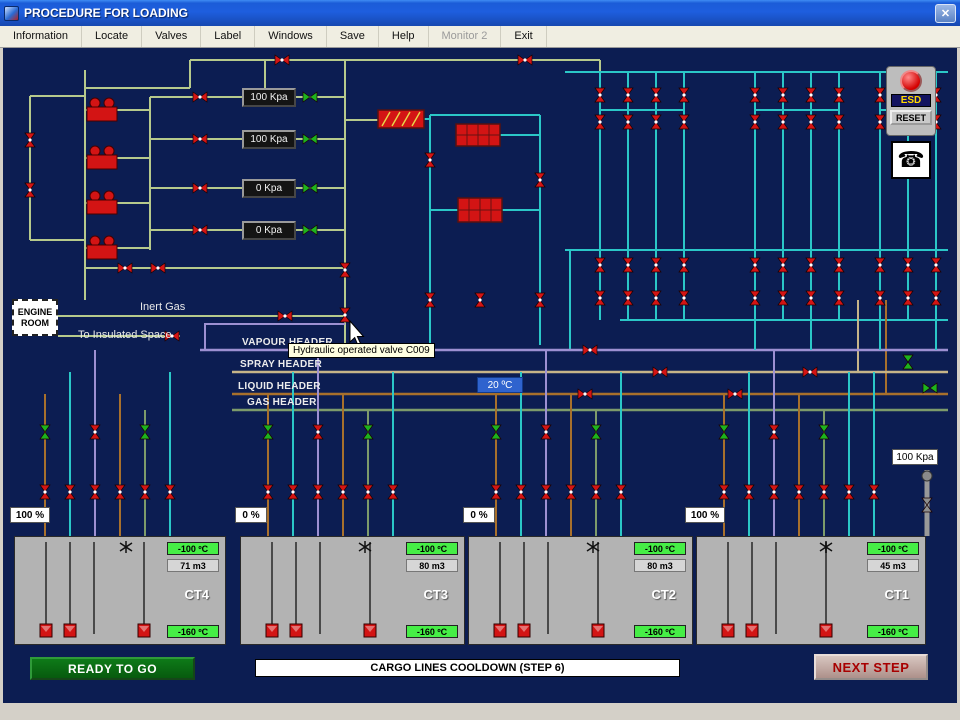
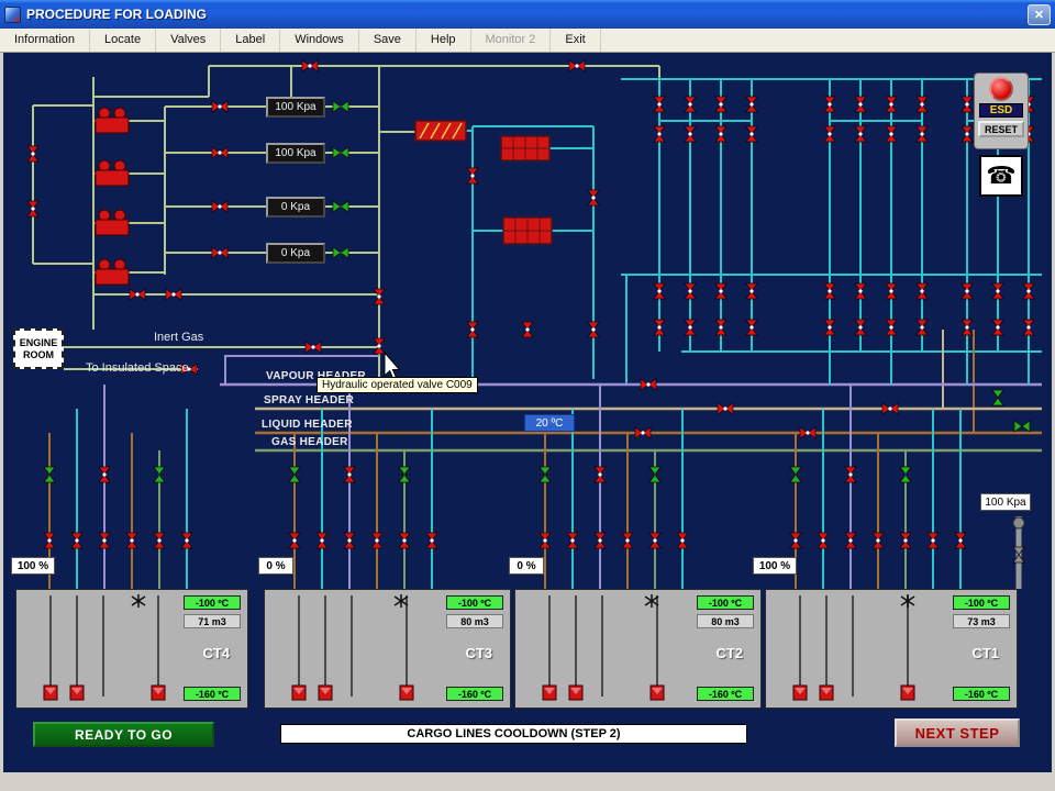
  PROCEDURE FOR LOADING
  ✕
  Information
  Locate
  Valves
  Label
  Windows
  Save
  Help
  Monitor 2
  Exit
  100 Kpa
  100 Kpa
  0 Kpa
  0 Kpa
  ENGINE ROOM
  Inert Gas
  To Insulated Space
  SPRAY HEADER
  LIQUID HEADER
  GAS HEADER
  20 ºC
  Hydraulic operated valve C009
  ESD
  RESET
  ☎
  100 %
  0 %
  0 %
  100 %
  100 Kpa
  -100 ºC
  71 m3
  CT4
  -160 ºC
  -100 ºC
  80 m3
  CT3
  -160 ºC
  -100 ºC
  80 m3
  CT2
  -160 ºC
  -100 ºC
- 45 m3
+ 73 m3
  CT1
  -160 ºC
  READY TO GO
- CARGO LINES COOLDOWN (STEP 6)
+ CARGO LINES COOLDOWN (STEP 2)
  NEXT STEP
